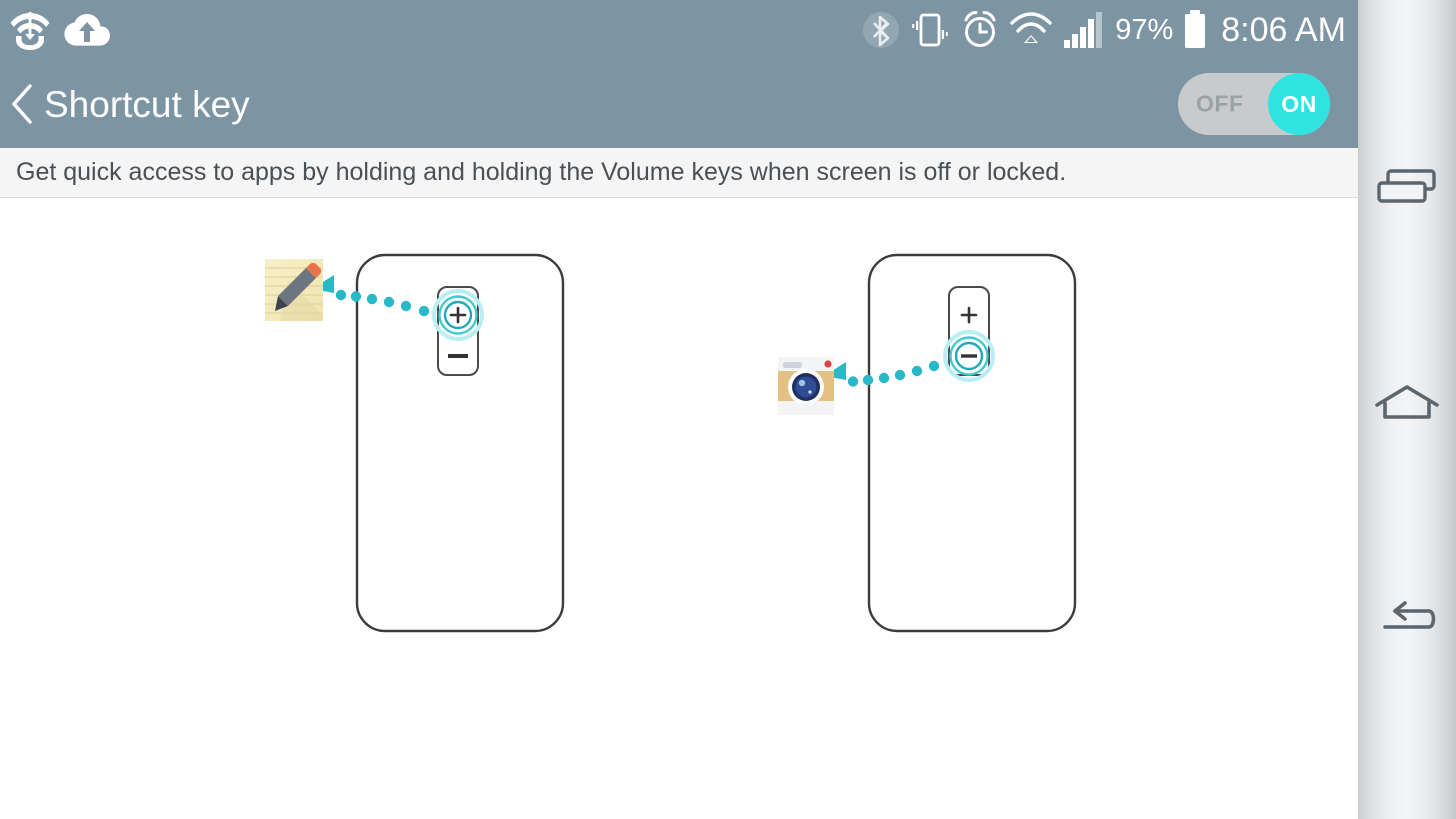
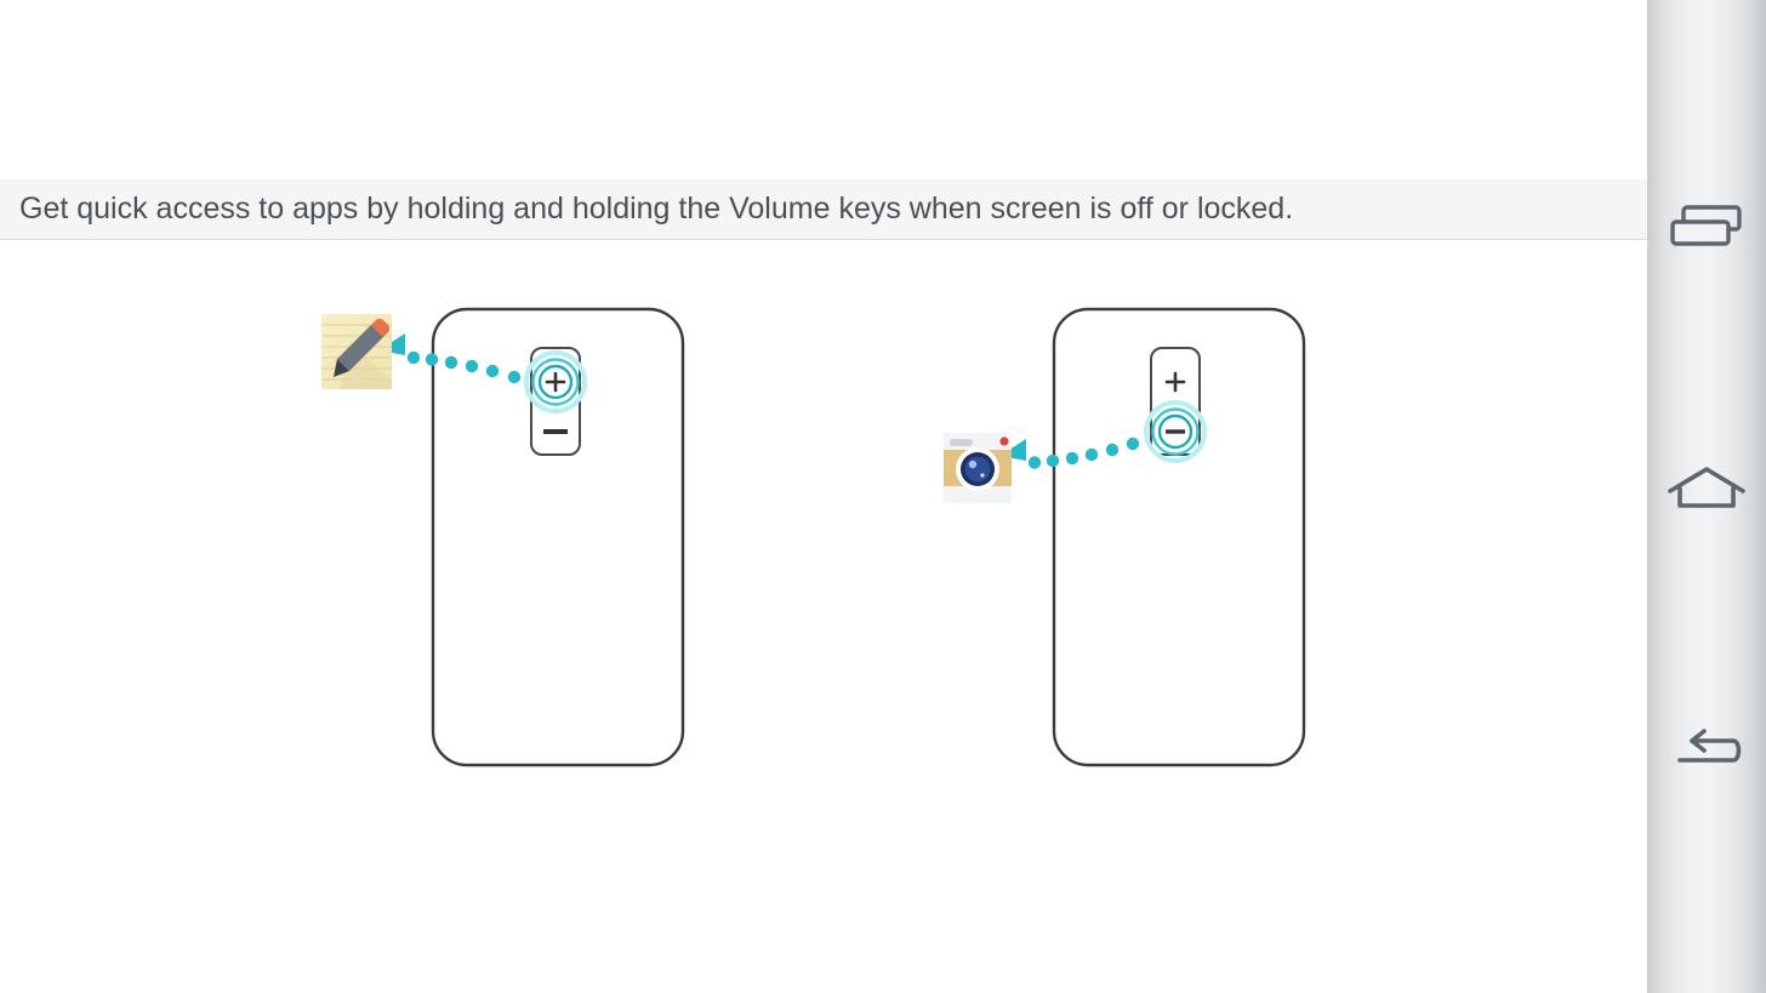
- 97%
- 8:06 AM
- Shortcut key
- OFF
- ON
  Get quick access to apps by holding and holding the Volume keys when screen is off or locked.
